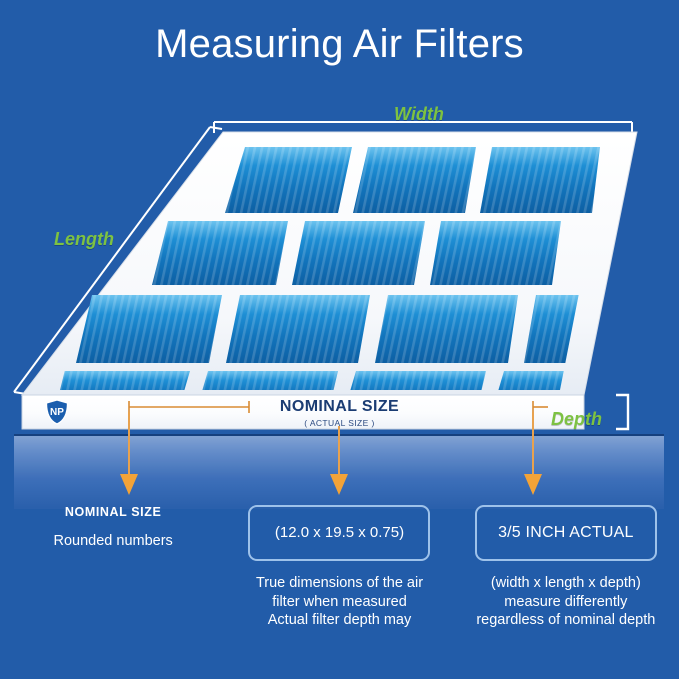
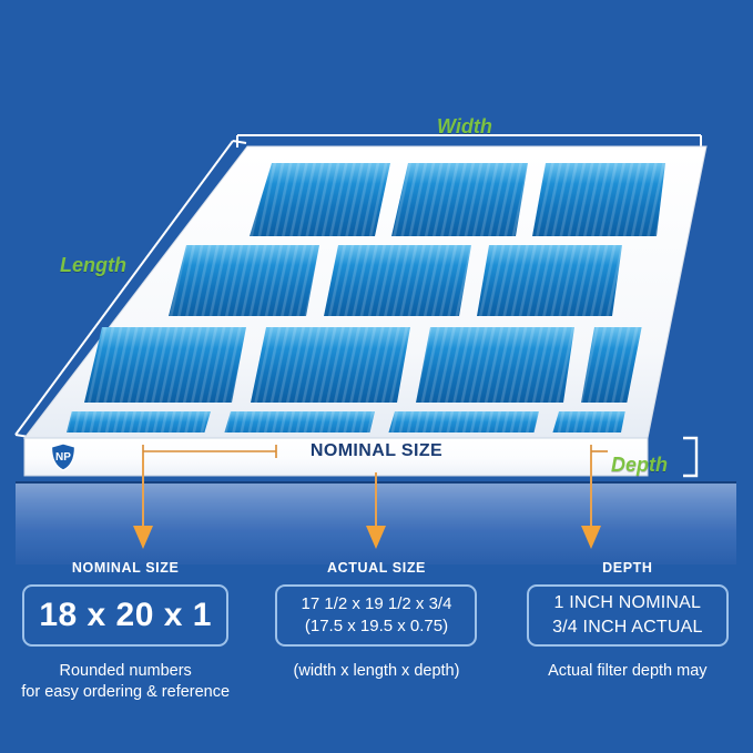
- Measuring Air Filters
  NOMINAL SIZE
- ( ACTUAL SIZE )
  NP
  Width
  Length
  Depth
  NOMINAL SIZE
+ 18 x 20 x 1
  Rounded numbers
+ for easy ordering & reference
+ ACTUAL SIZE
+ 17 1/2 x 19 1/2 x 3/4
- (12.0 x 19.5 x 0.75)
+ (17.5 x 19.5 x 0.75)
- True dimensions of the air
- filter when measured
- Actual filter depth may
+ (width x length x depth)
+ DEPTH
+ 1 INCH NOMINAL
- 3/5 INCH ACTUAL
+ 3/4 INCH ACTUAL
- (width x length x depth)
+ Actual filter depth may
- measure differently
- regardless of nominal depth
